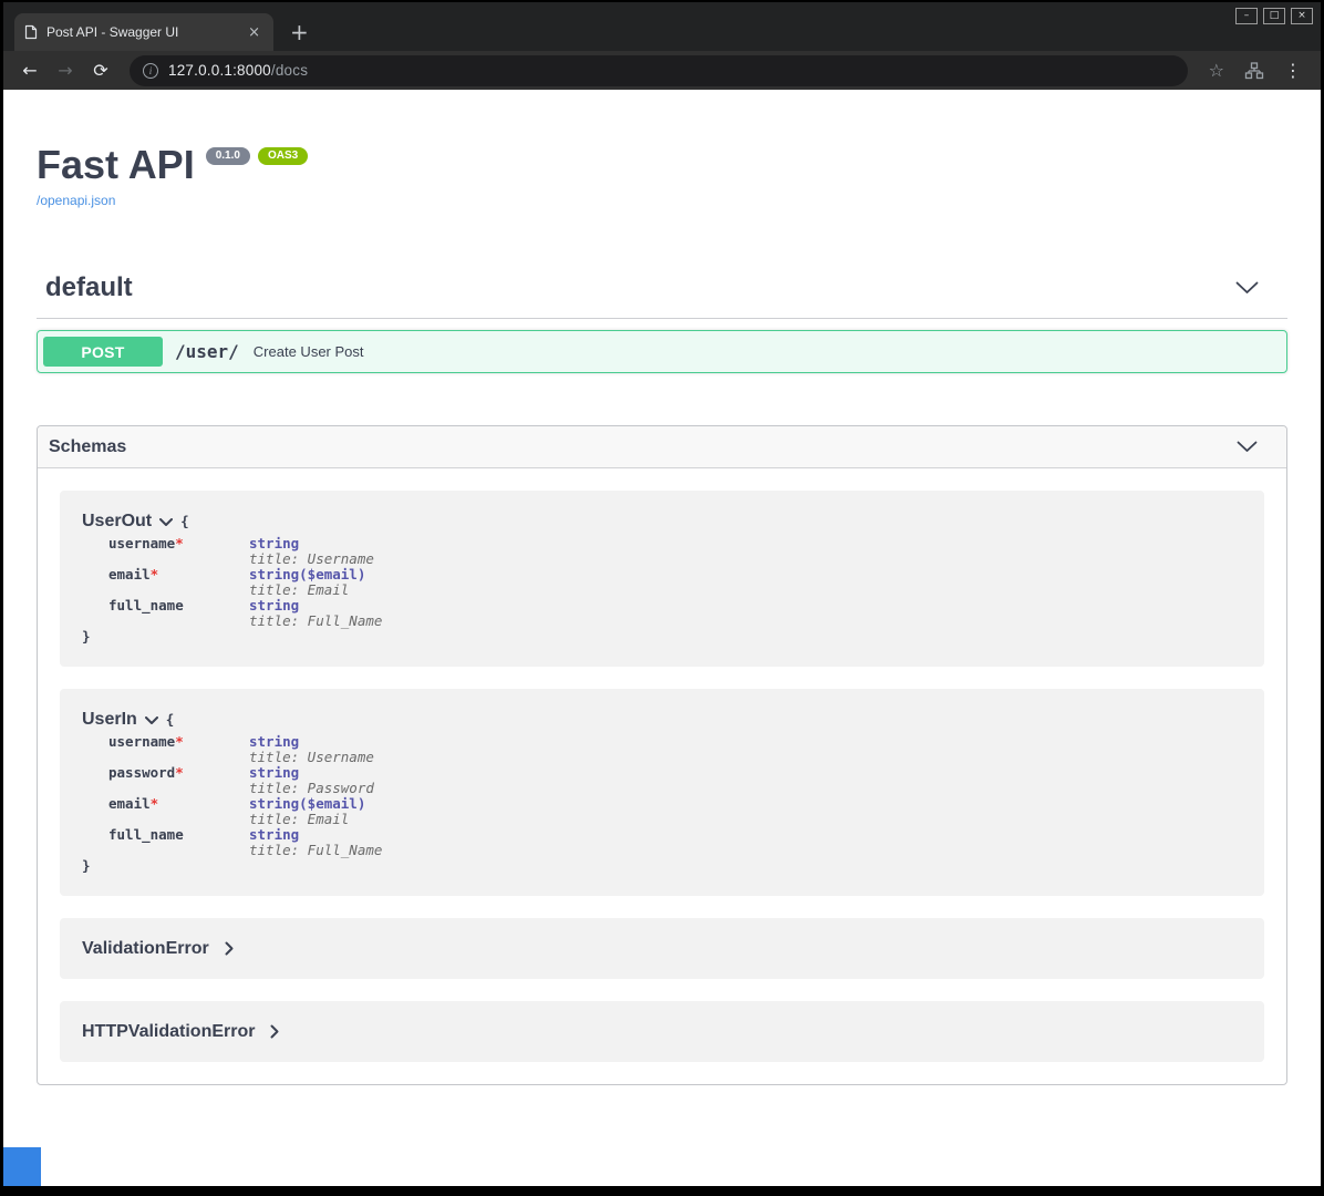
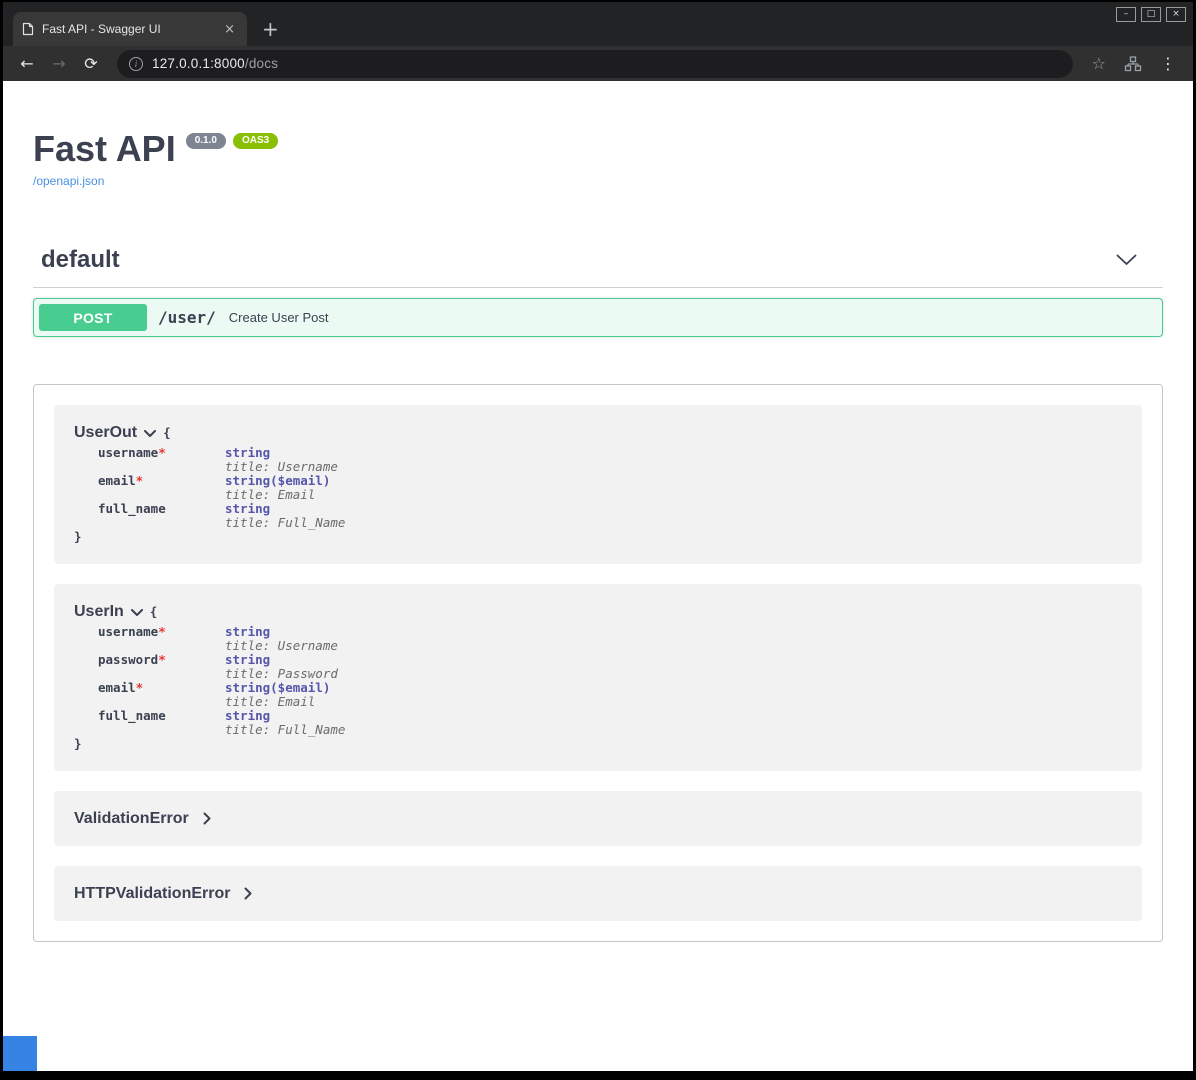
- Post API - Swagger UI
+ Fast API - Swagger UI
  ×
  +
  –
  □
  ×
  ←
  →
  ⟳
  i
  127.0.0.1:8000/docs
  ☆
  ⋮
  Fast API
  0.1.0
  OAS3
  /openapi.json
  default
  POST
  /user/
  Create User Post
- Schemas
  UserOut
  {
  username*	stringtitle: Username
  email*	string($email)title: Email
  full_name	stringtitle: Full_Name
  }
  UserIn
  {
  username*	stringtitle: Username
  password*	stringtitle: Password
  email*	string($email)title: Email
  full_name	stringtitle: Full_Name
  }
  ValidationError
  HTTPValidationError
